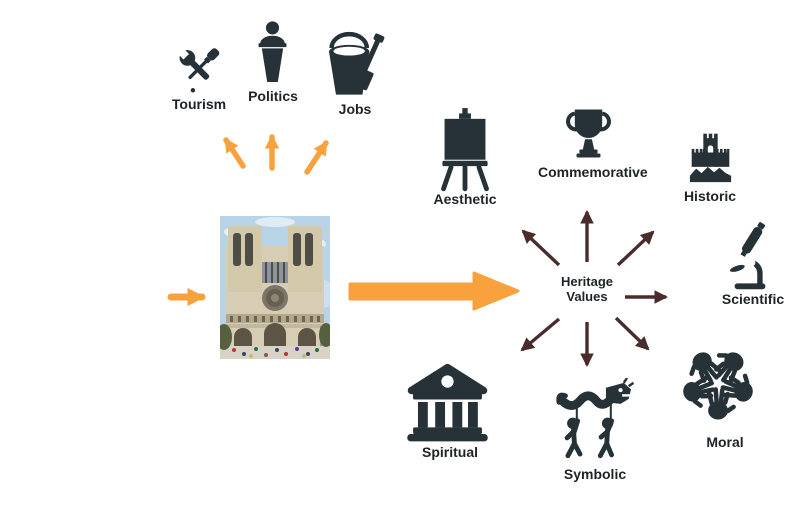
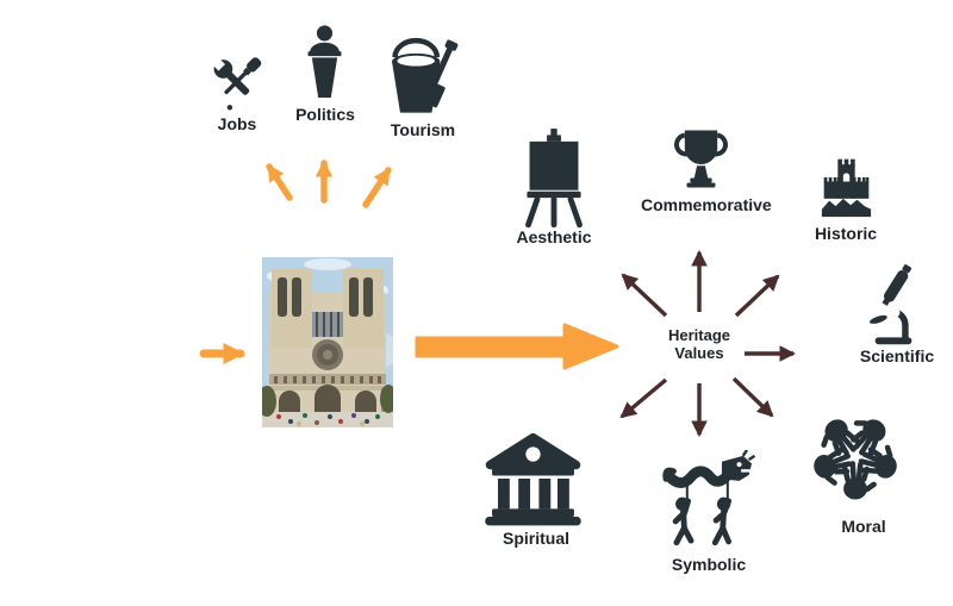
- Tourism
+ Jobs
  Politics
- Jobs
+ Tourism
  Aesthetic
  Commemorativ
  Historic
  Scientific
  Moral
  Symbolic
  Spiritual
  Heritage
  Values
